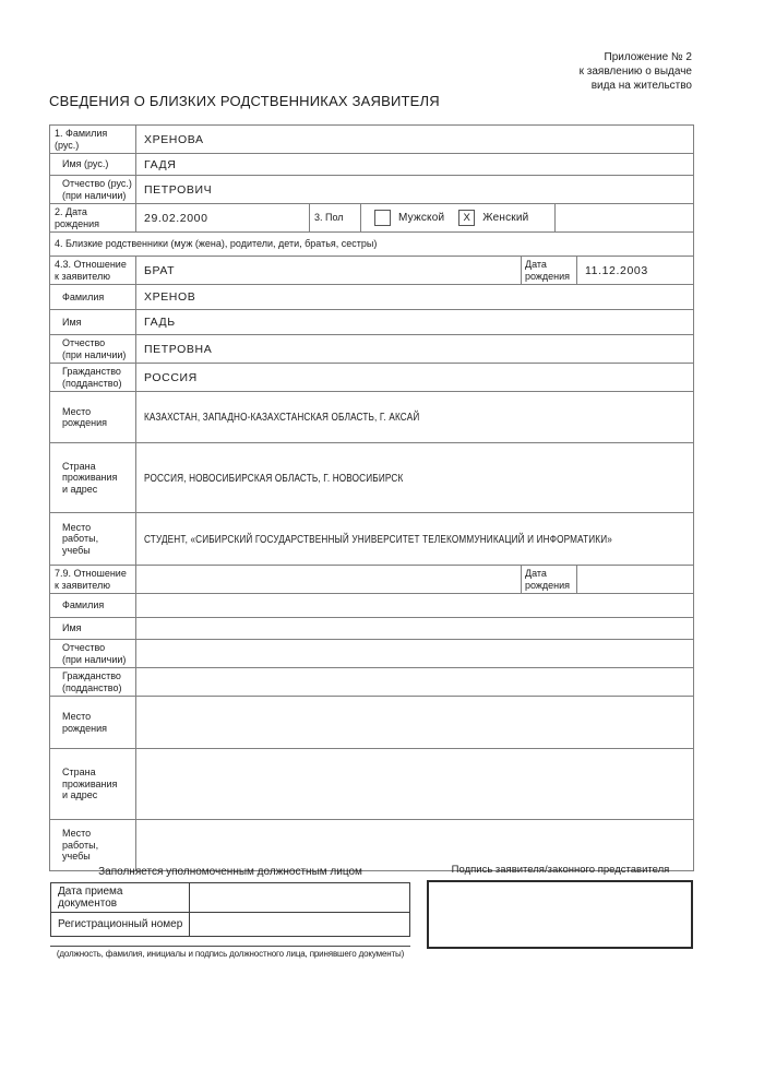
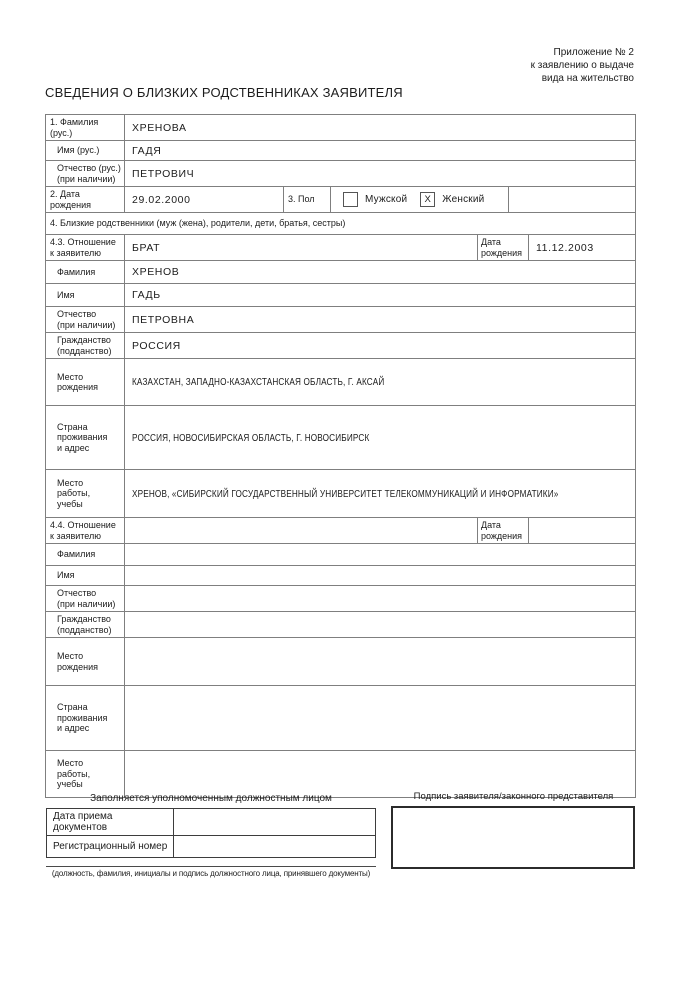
  Приложение № 2
  к заявлению о выдаче
  вида на жительство
  СВЕДЕНИЯ О БЛИЗКИХ РОДСТВЕННИКАХ ЗАЯВИТЕЛЯ
  1. Фамилия (рус.)	ХРЕНОВА
  Имя (рус.)	ГАДЯ
  Отчество (рус.) (при наличии)	ПЕТРОВИЧ
  2. Дата рождения	29.02.2000	3. Пол	Мужской X Женский
  4. Близкие родственники (муж (жена), родители, дети, братья, сестры)
  4.3. Отношение к заявителю	БРАТ	Дата рождения	11.12.2003
  Фамилия	ХРЕНОВ
  Имя	ГАДЬ
  Отчество (при наличии)	ПЕТРОВНА
  Гражданство (подданство)	РОССИЯ
  Место рождения	КАЗАХСТАН, ЗАПАДНО-КАЗАХСТАНСКАЯ ОБЛАСТЬ, Г. АКСАЙ
  Страна проживания и адрес	РОССИЯ, НОВОСИБИРСКАЯ ОБЛАСТЬ, Г. НОВОСИБИРСК
- Место работы, учебы	СТУДЕНТ, «СИБИРСКИЙ ГОСУДАРСТВЕННЫЙ УНИВЕРСИТЕТ ТЕЛЕКОММУНИКАЦИЙ И ИНФОРМАТИКИ»
+ Место работы, учебы	ХРЕНОВ, «СИБИРСКИЙ ГОСУДАРСТВЕННЫЙ УНИВЕРСИТЕТ ТЕЛЕКОММУНИКАЦИЙ И ИНФОРМАТИКИ»
- 7.9. Отношение к заявителю		Дата рождения
+ 4.4. Отношение к заявителю		Дата рождения
  Фамилия
  Имя
  Отчество (при наличии)
  Гражданство (подданство)
  Место рождения
  Страна проживания и адрес
  Место работы, учебы
  Заполняется уполномоченным должностным лицом
  Дата приема документов
  Регистрационный номер
  (должность, фамилия, инициалы и подпись должностного лица, принявшего документы)
  Подпись заявителя/законного представителя
